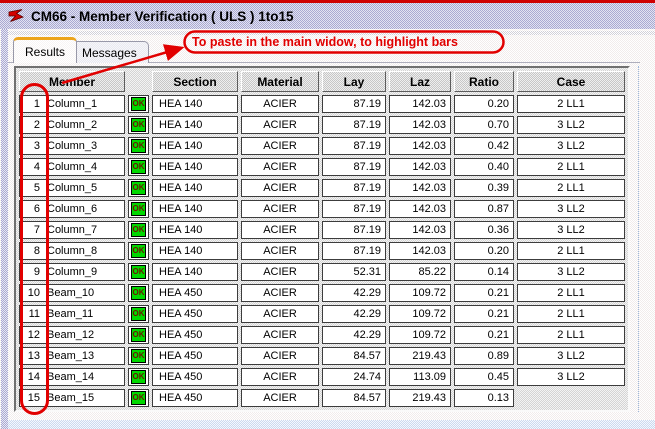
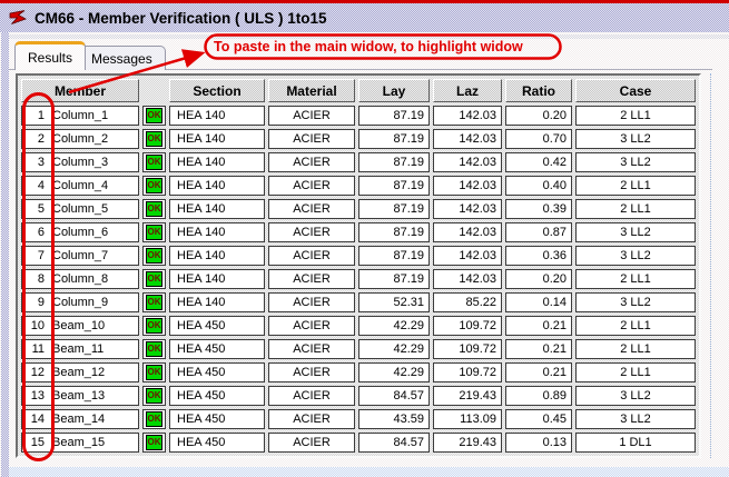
  CM66 - Member Verification ( ULS ) 1to15
  Results
  Messages
  Meber
  Section
  Material
  Lay
  Laz
  Ratio
  Case
  1
  Column_1
  OK
  HEA 140
  ACIER
  87.19
  142.03
  0.20
  2 LL1
  2
  Column_2
  OK
  HEA 140
  ACIER
  87.19
  142.03
  0.70
  3 LL2
  3
  Column_3
  OK
  HEA 140
  ACIER
  87.19
  142.03
  0.42
  3 LL2
  4
  Column_4
  OK
  HEA 140
  ACIER
  87.19
  142.03
  0.40
  2 LL1
  5
  Column_5
  OK
  HEA 140
  ACIER
  87.19
  142.03
  0.39
  2 LL1
  6
  Column_6
  OK
  HEA 140
  ACIER
  87.19
  142.03
  0.87
  3 LL2
  7
  Column_7
  OK
  HEA 140
  ACIER
  87.19
  142.03
  0.36
  3 LL2
  8
  Column_8
  OK
  HEA 140
  ACIER
  87.19
  142.03
  0.20
  2 LL1
  9
  Column_9
  OK
  HEA 140
  ACIER
  52.31
  85.22
  0.14
  3 LL2
  10
  Beam_10
  OK
  HEA 450
  ACIER
  42.29
  109.72
  0.21
  2 LL1
  11
  Beam_11
  OK
  HEA 450
  ACIER
  42.29
  109.72
  0.21
  2 LL1
  12
  Beam_12
  OK
  HEA 450
  ACIER
  42.29
  109.72
  0.21
  2 LL1
  13
  Beam_13
  OK
  HEA 450
  ACIER
  84.57
  219.43
  0.89
  3 LL2
  14
  Beam_14
  OK
  HEA 450
  ACIER
- 24.74
+ 43.59
  113.09
  0.45
  3 LL2
  15
  Beam_15
  OK
  HEA 450
  ACIER
  84.57
  219.43
  0.13
+ 1 DL1
- To paste in the main widow, to highlight bars
+ To paste in the main widow, to highlight widow
